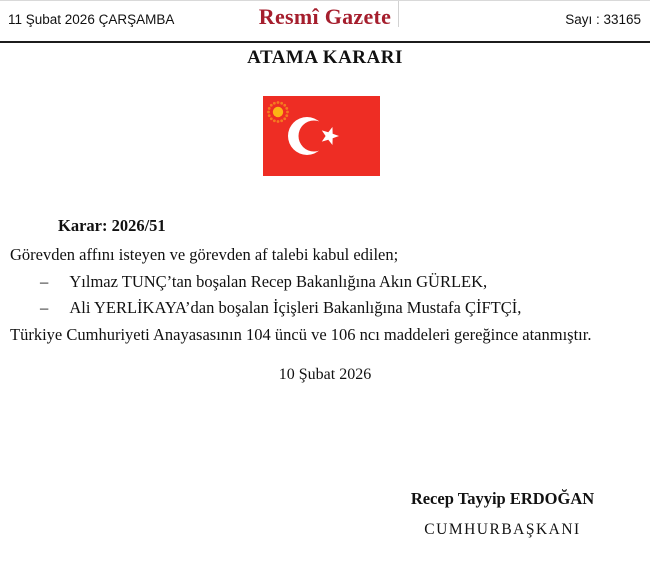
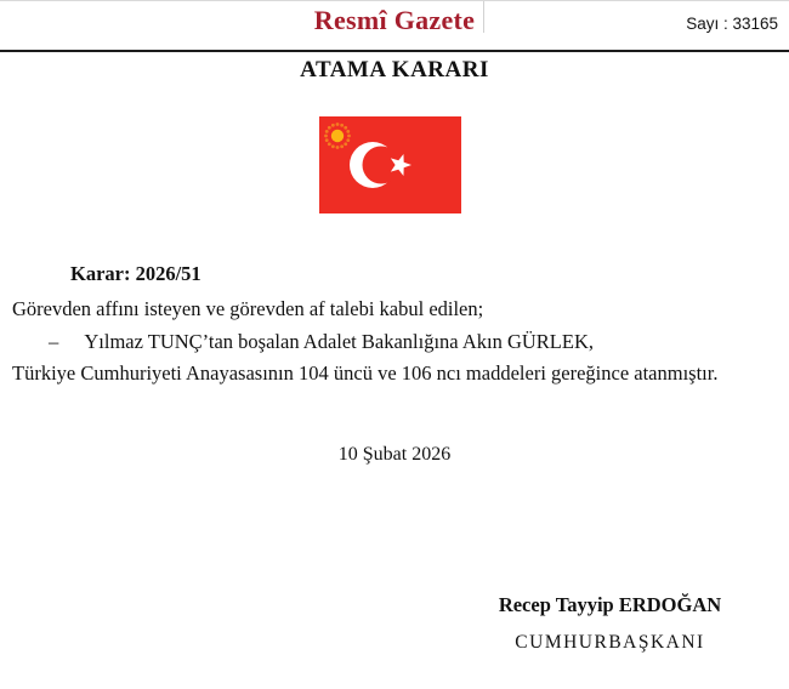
- 11 Şubat 2026 ÇARŞAMBA
  Resmî Gazete
  Sayı : 33165
  ATAMA KARARI
  Karar: 2026/51
  Görevden affını isteyen ve görevden af talebi kabul edilen;
- – Yılmaz TUNÇ’tan boşalan Recep Bakanlığına Akın GÜRLEK,
+ – Yılmaz TUNÇ’tan boşalan Adalet Bakanlığına Akın GÜRLEK,
- – Ali YERLİKAYA’dan boşalan İçişleri Bakanlığına Mustafa ÇİFTÇİ,
  Türkiye Cumhuriyeti Anayasasının 104 üncü ve 106 ncı maddeleri gereğince atanmıştır.
  10 Şubat 2026
  Recep Tayyip ERDOĞAN
  CUMHURBAŞKANI
